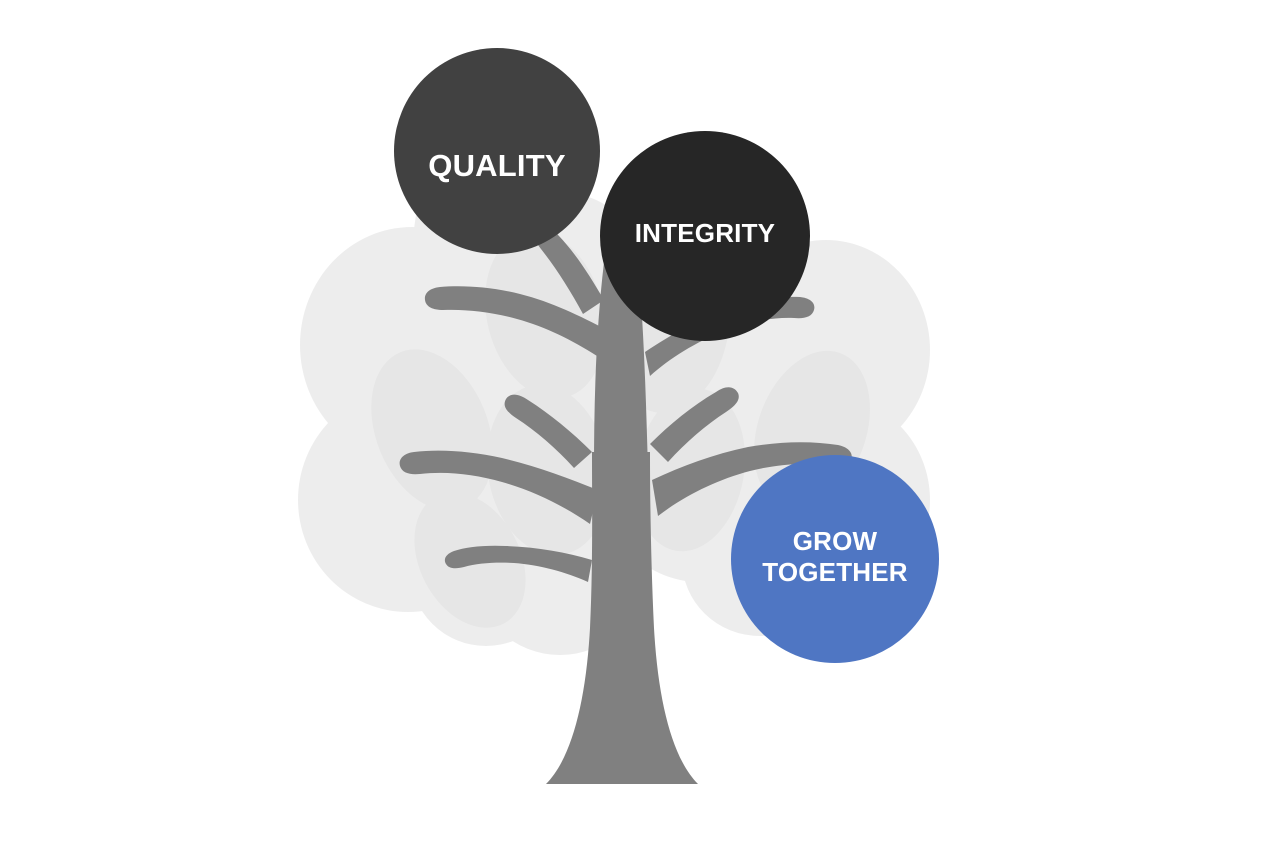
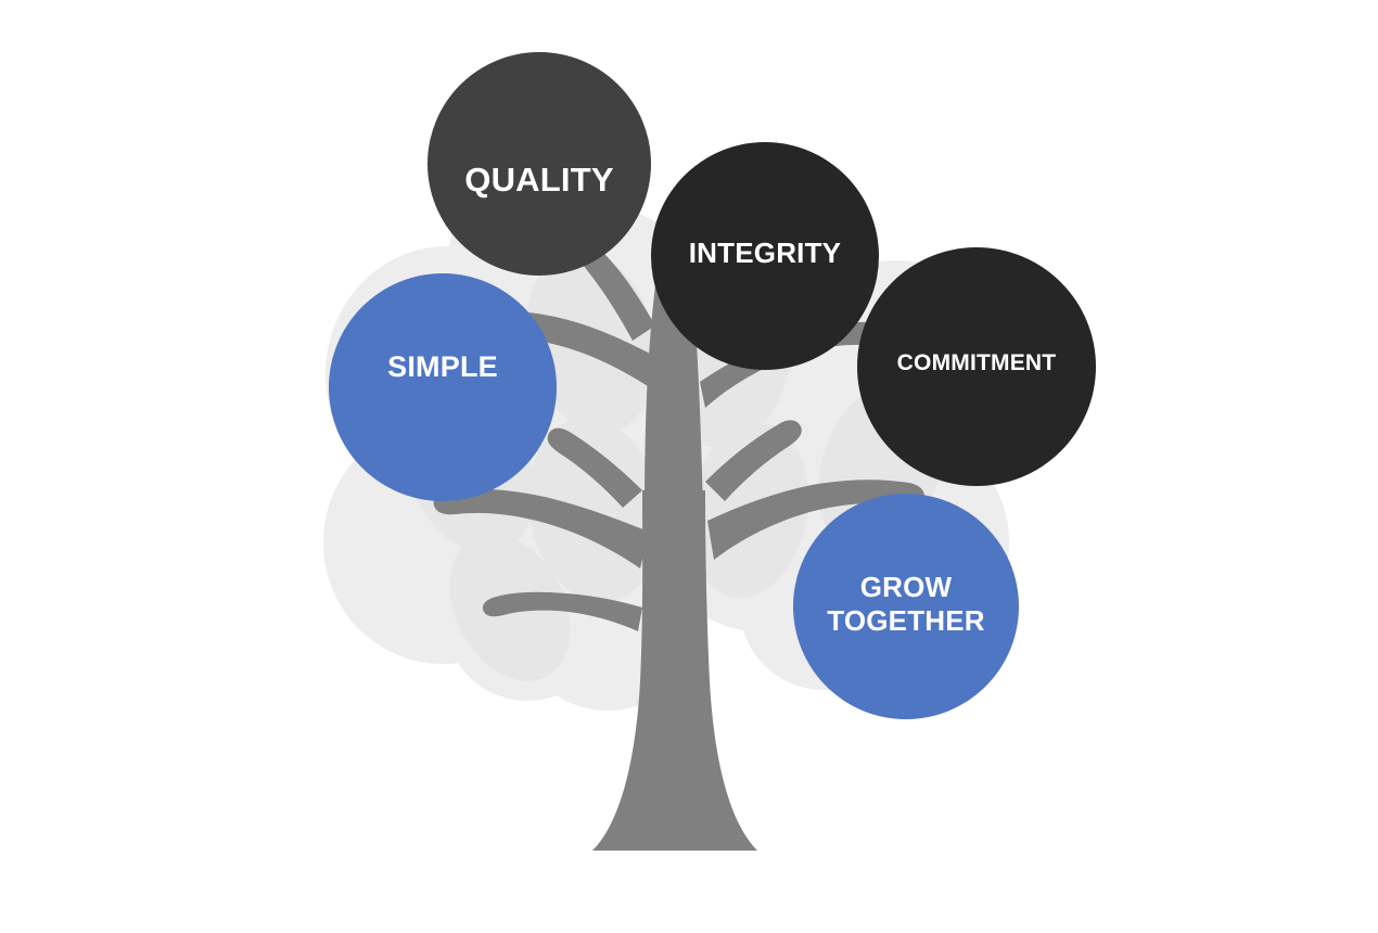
  QUALITY
  INTEGRITY
+ COMMITMENT
+ SIMPLE
  GROW
  TOGETHER
